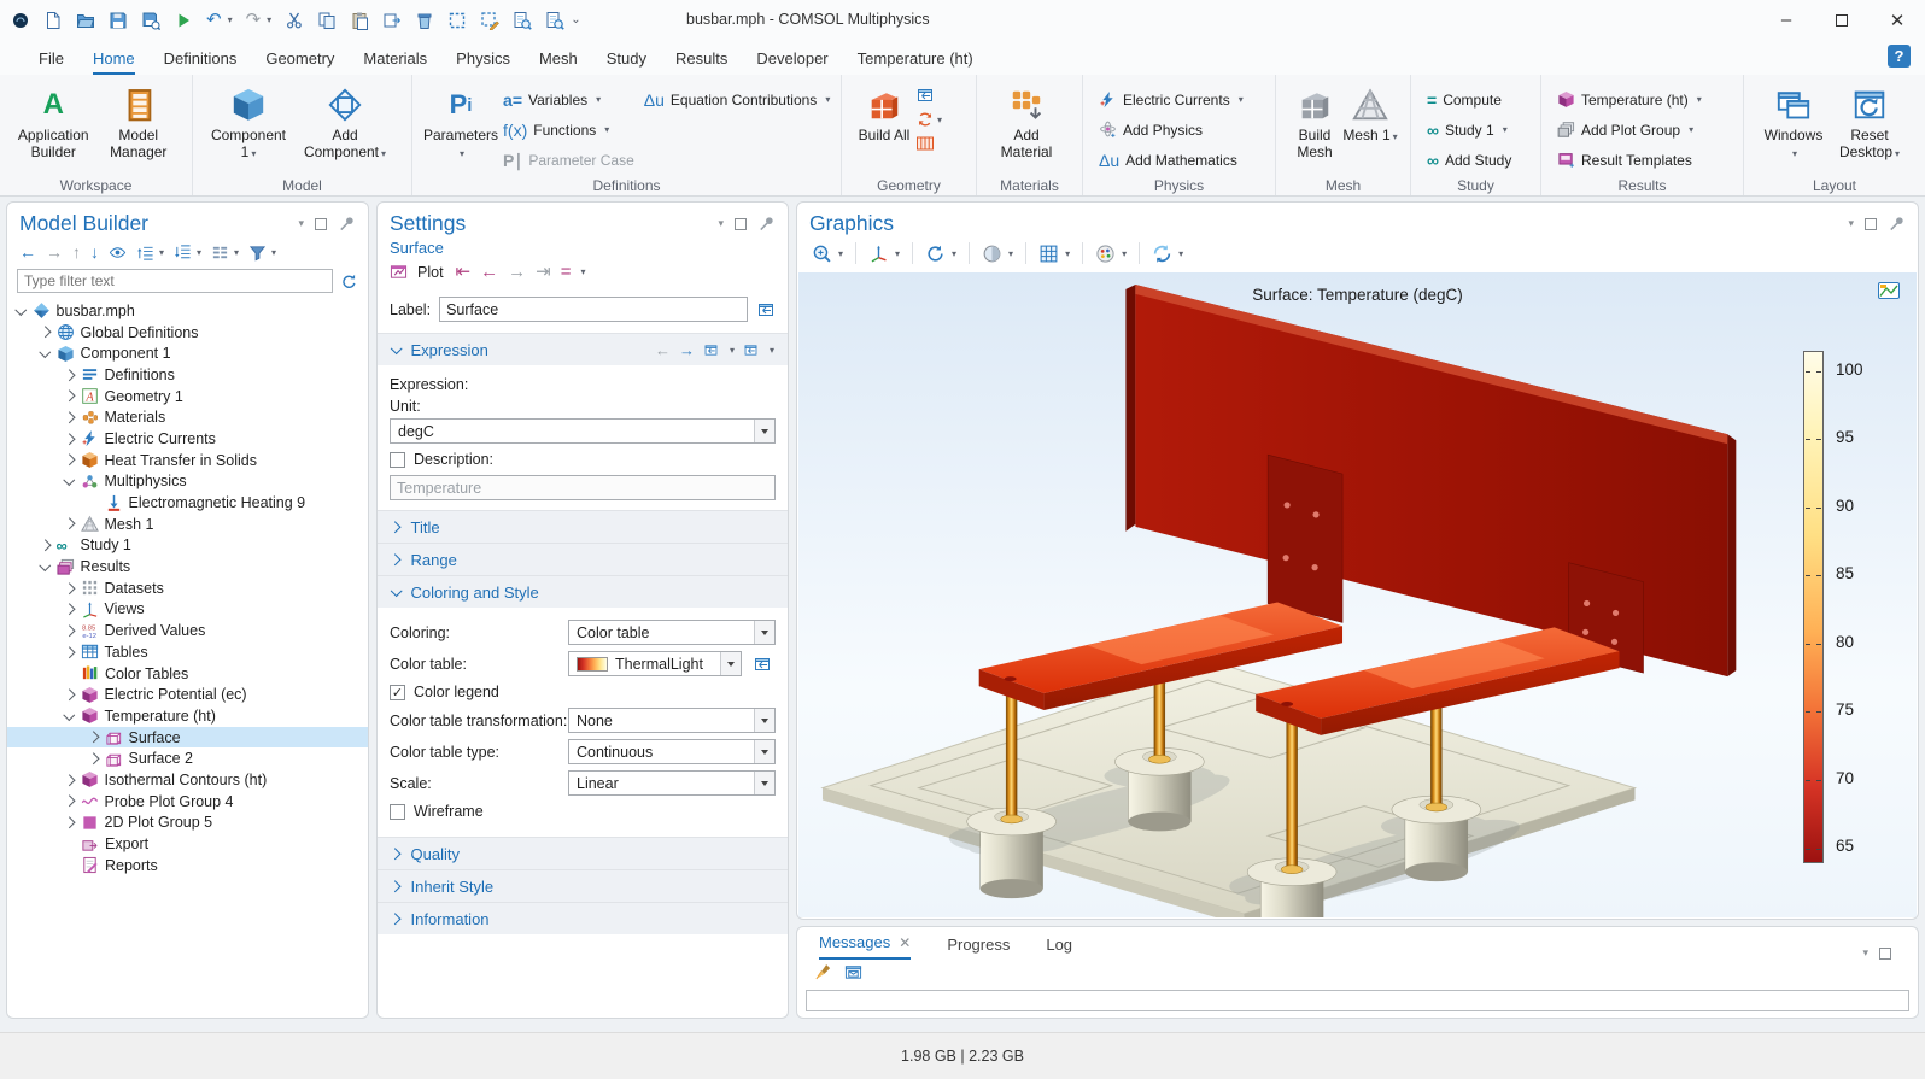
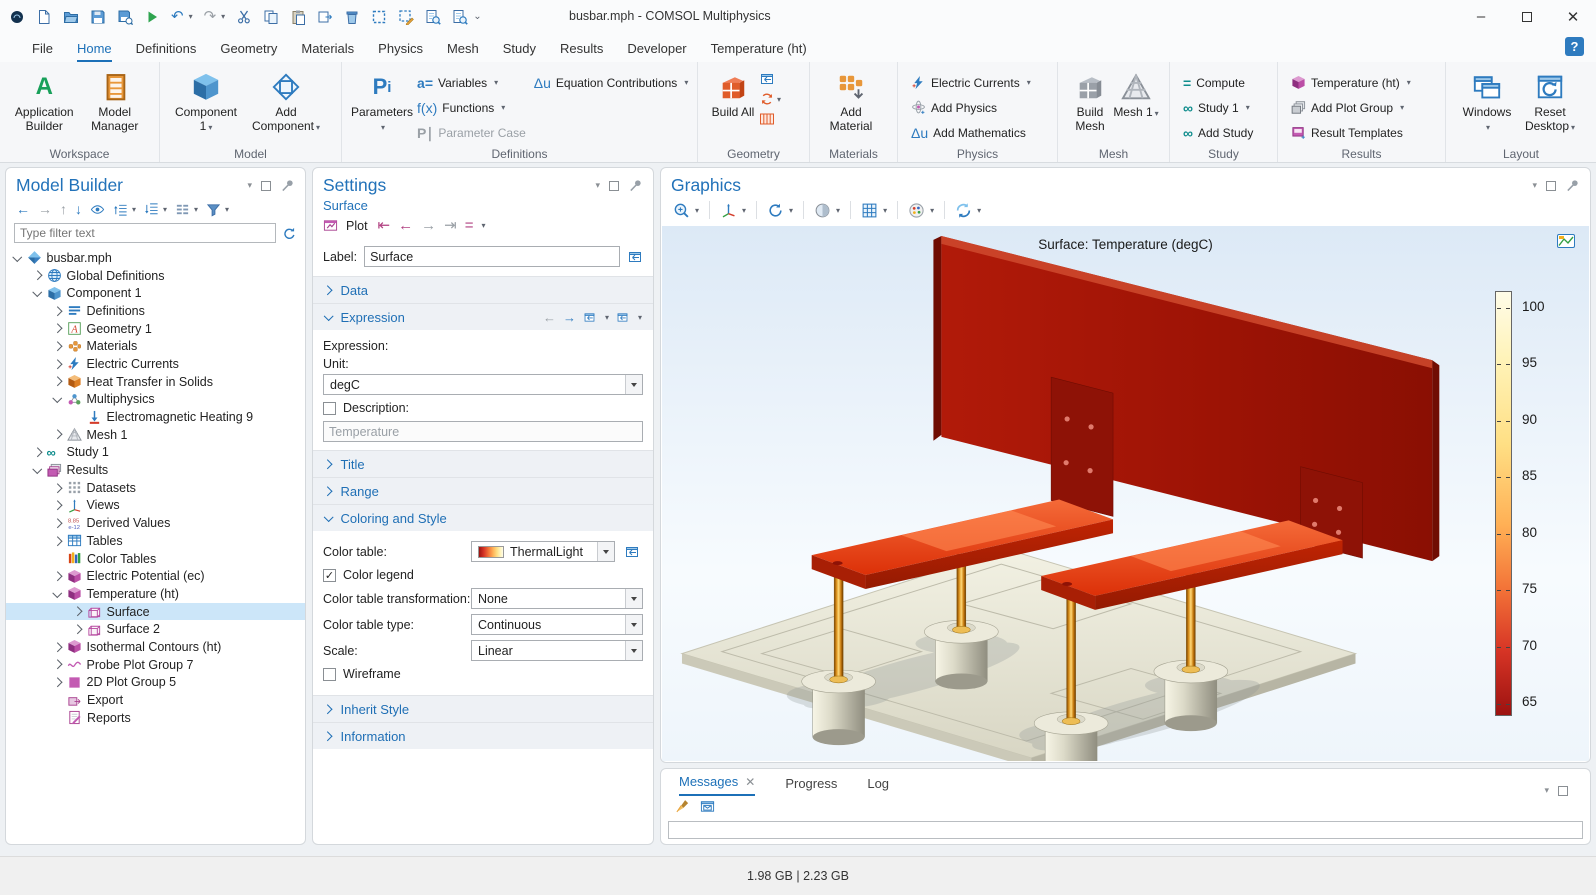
  ↶
  ▾
  ↷
  ▾
  ⌄
  busbar.mph - COMSOL Multiphysics
  –
  ✕
  File
  Home
  Definitions
  Geometry
  Materials
  Physics
  Mesh
  Study
  Results
  Developer
  Temperature (ht)
  ?
  A
  Application Builder
  Model Manager
  Workspace
  Component 1 ▾
  Add Component ▾
  Model
  P
  i
  Parameters
  ▾
  a=
  Variables
  ▾
  f(x)
  Functions
  ▾
  P∣
  Parameter Case
  Δu
  Equation Contributions
  ▾
  Definitions
  Build All
  ▾
  Geometry
  Add Material
  Materials
  Electric Currents
  ▾
  Add Physics
  Δu
  Add Mathematics
  Physics
  Build Mesh
  Mesh 1 ▾
  Mesh
  =
  Compute
  ∞
  Study 1
  ▾
  ∞
  Add Study
  Study
  Temperature (ht)
  ▾
  Add Plot Group
  ▾
  Result Templates
  Results
  Windows
  ▾
  Reset Desktop ▾
  Layout
  Model Builder
  ▾
  ←
  →
  ↑
  ↓
  ▾
  ▾
  ▾
  ▾
  Type filter text
  busbar.mph
  Global Definitions
  Component 1
  Definitions
  Geometry 1
  Materials
  Electric Currents
  Heat Transfer in Solids
  Multiphysics
  Electromagnetic Heating 9
  Mesh 1
  ∞
  Study 1
  Results
  Datasets
  Views
  Derived Values
  Tables
  Color Tables
  Electric Potential (ec)
  Temperature (ht)
  Surface
  Surface 2
  Isothermal Contours (ht)
- Probe Plot Group 4
+ Probe Plot Group 7
  2D Plot Group 5
  Export
  Reports
  Settings
  ▾
  Surface
  Plot
  ⇤
  ←
  →
  ⇥
  =
  ▾
  Label:
  Surface
+ Data
  Expression
  ←
  →
  ▾
  ▾
  Expression:
  Unit:
  degC
  Description:
  Temperature
  Title
  Range
  Coloring and Style
- Coloring:
- Color table
  Color table:
  ThermalLight
  ✓
  Color legend
  Color table transformation:
  None
  Color table type:
  Continuous
  Scale:
  Linear
  Wireframe
- Quality
  Inherit Style
  Information
  Graphics
  ▾
  ▾
  ▾
  ▾
  ▾
  ▾
  ▾
  ▾
  Surface: Temperature (degC)
  100
  95
  90
  85
  80
  75
  70
  65
  Messages
  ✕
  Progress
  Log
  ▾
  1.98 GB | 2.23 GB
